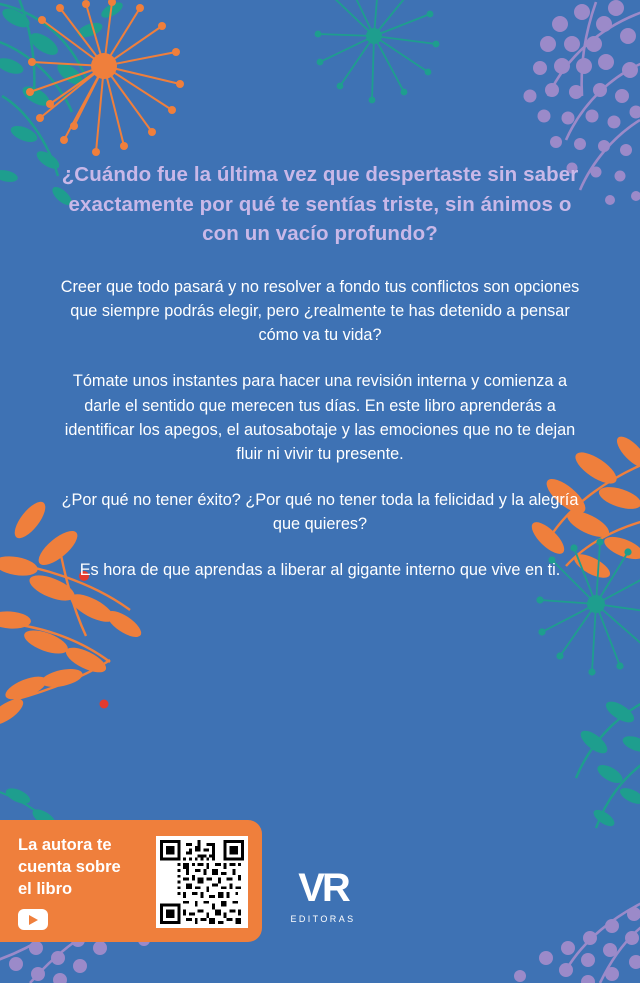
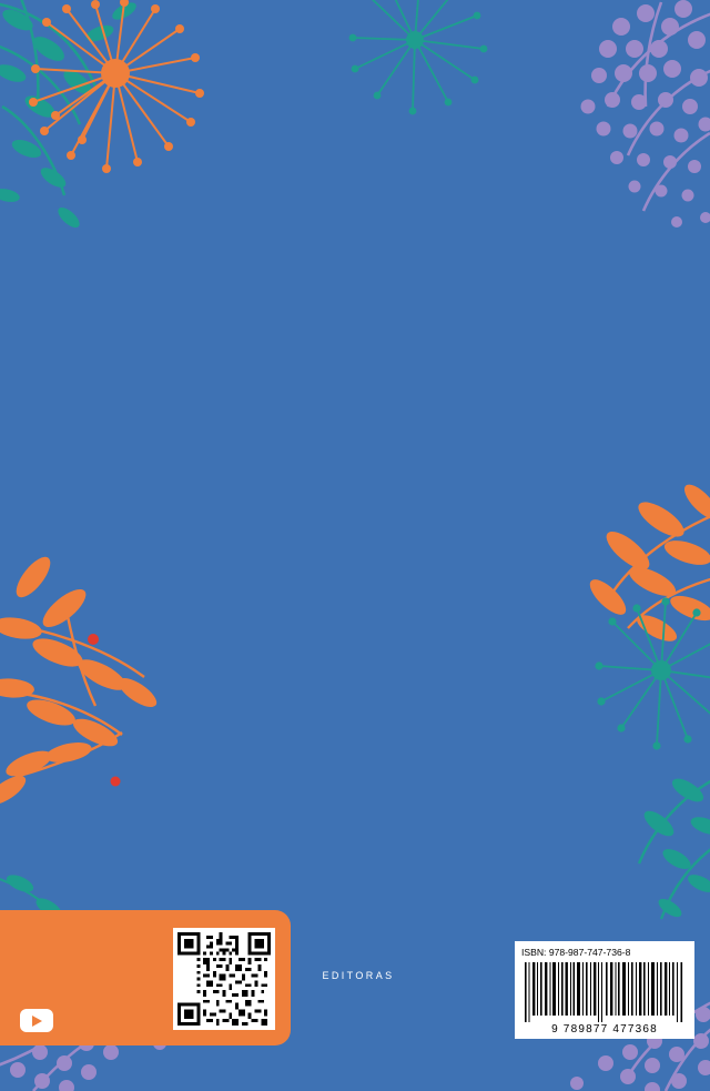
- ¿Cuándo fue la última vez que despertaste sin saber exactamente por qué te sentías triste, sin ánimos o con un vacío profundo?
- Creer que todo pasará y no resolver a fondo tus conflictos son opciones que siempre podrás elegir, pero ¿realmente te has detenido a pensar cómo va tu vida?
- Tómate unos instantes para hacer una revisión interna y comienza a darle el sentido que merecen tus días. En este libro aprenderás a identificar los apegos, el autosabotaje y las emociones que no te dejan fluir ni vivir tu presente.
- ¿Por qué no tener éxito? ¿Por qué no tener toda la felicidad y la alegría que quieres?
- Es hora de que aprendas a liberar al gigante interno que vive en ti.
- La autora te cuenta sobre el libro
- VR
  EDITORAS
+ ISBN: 978-987-747-736-8
+ 9 789877 477368
